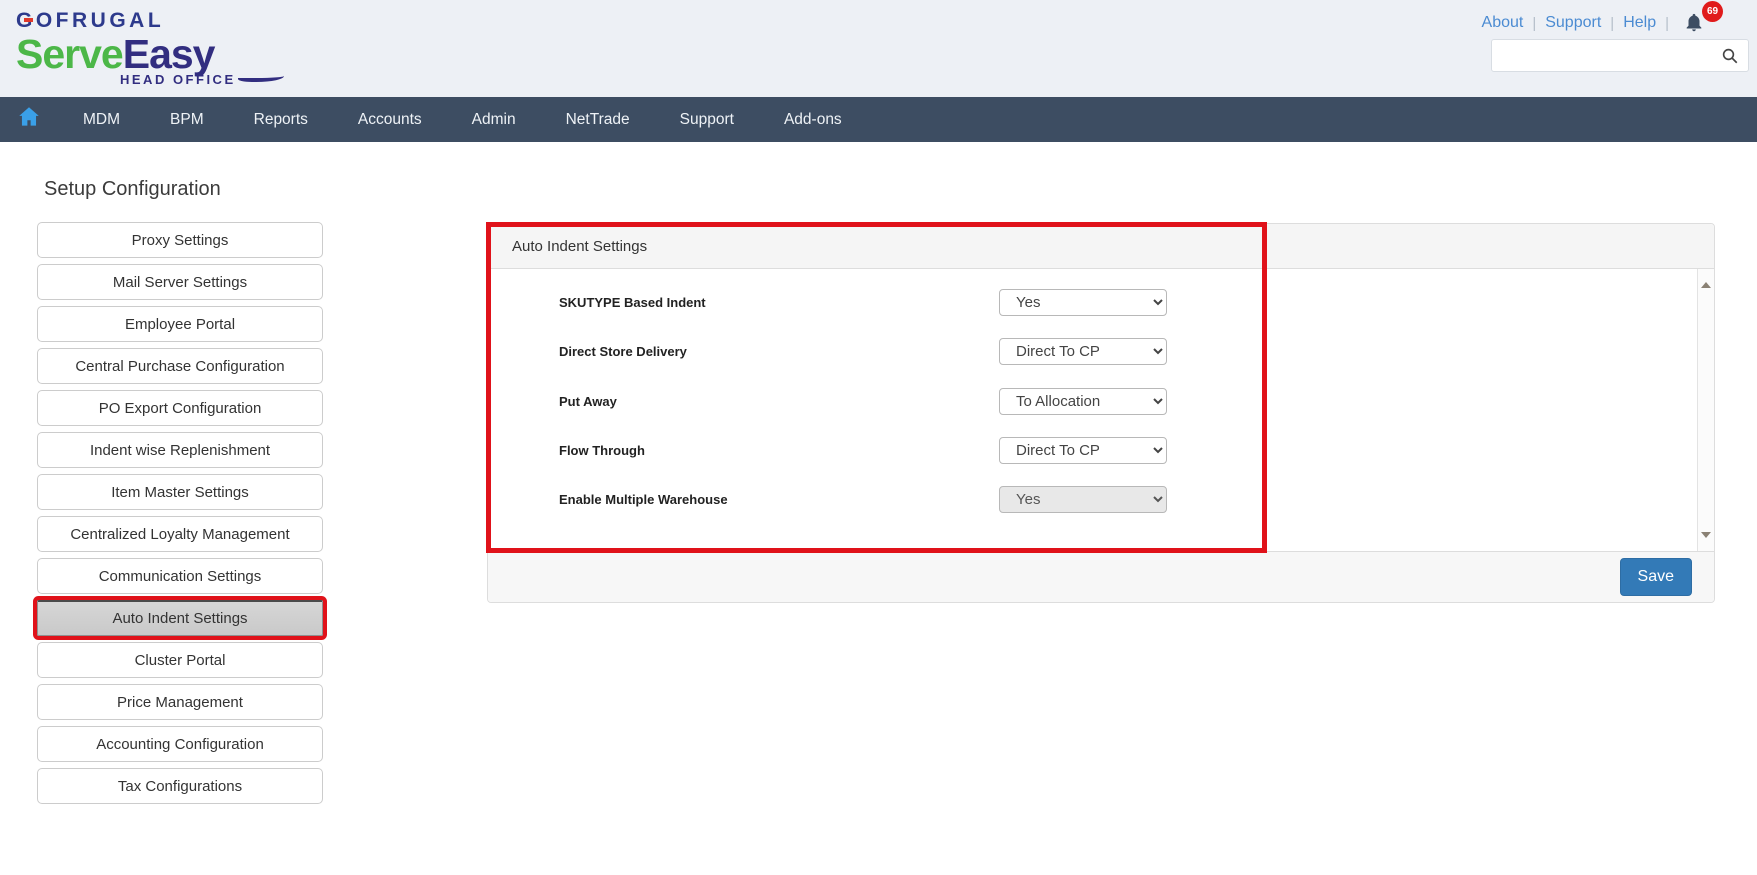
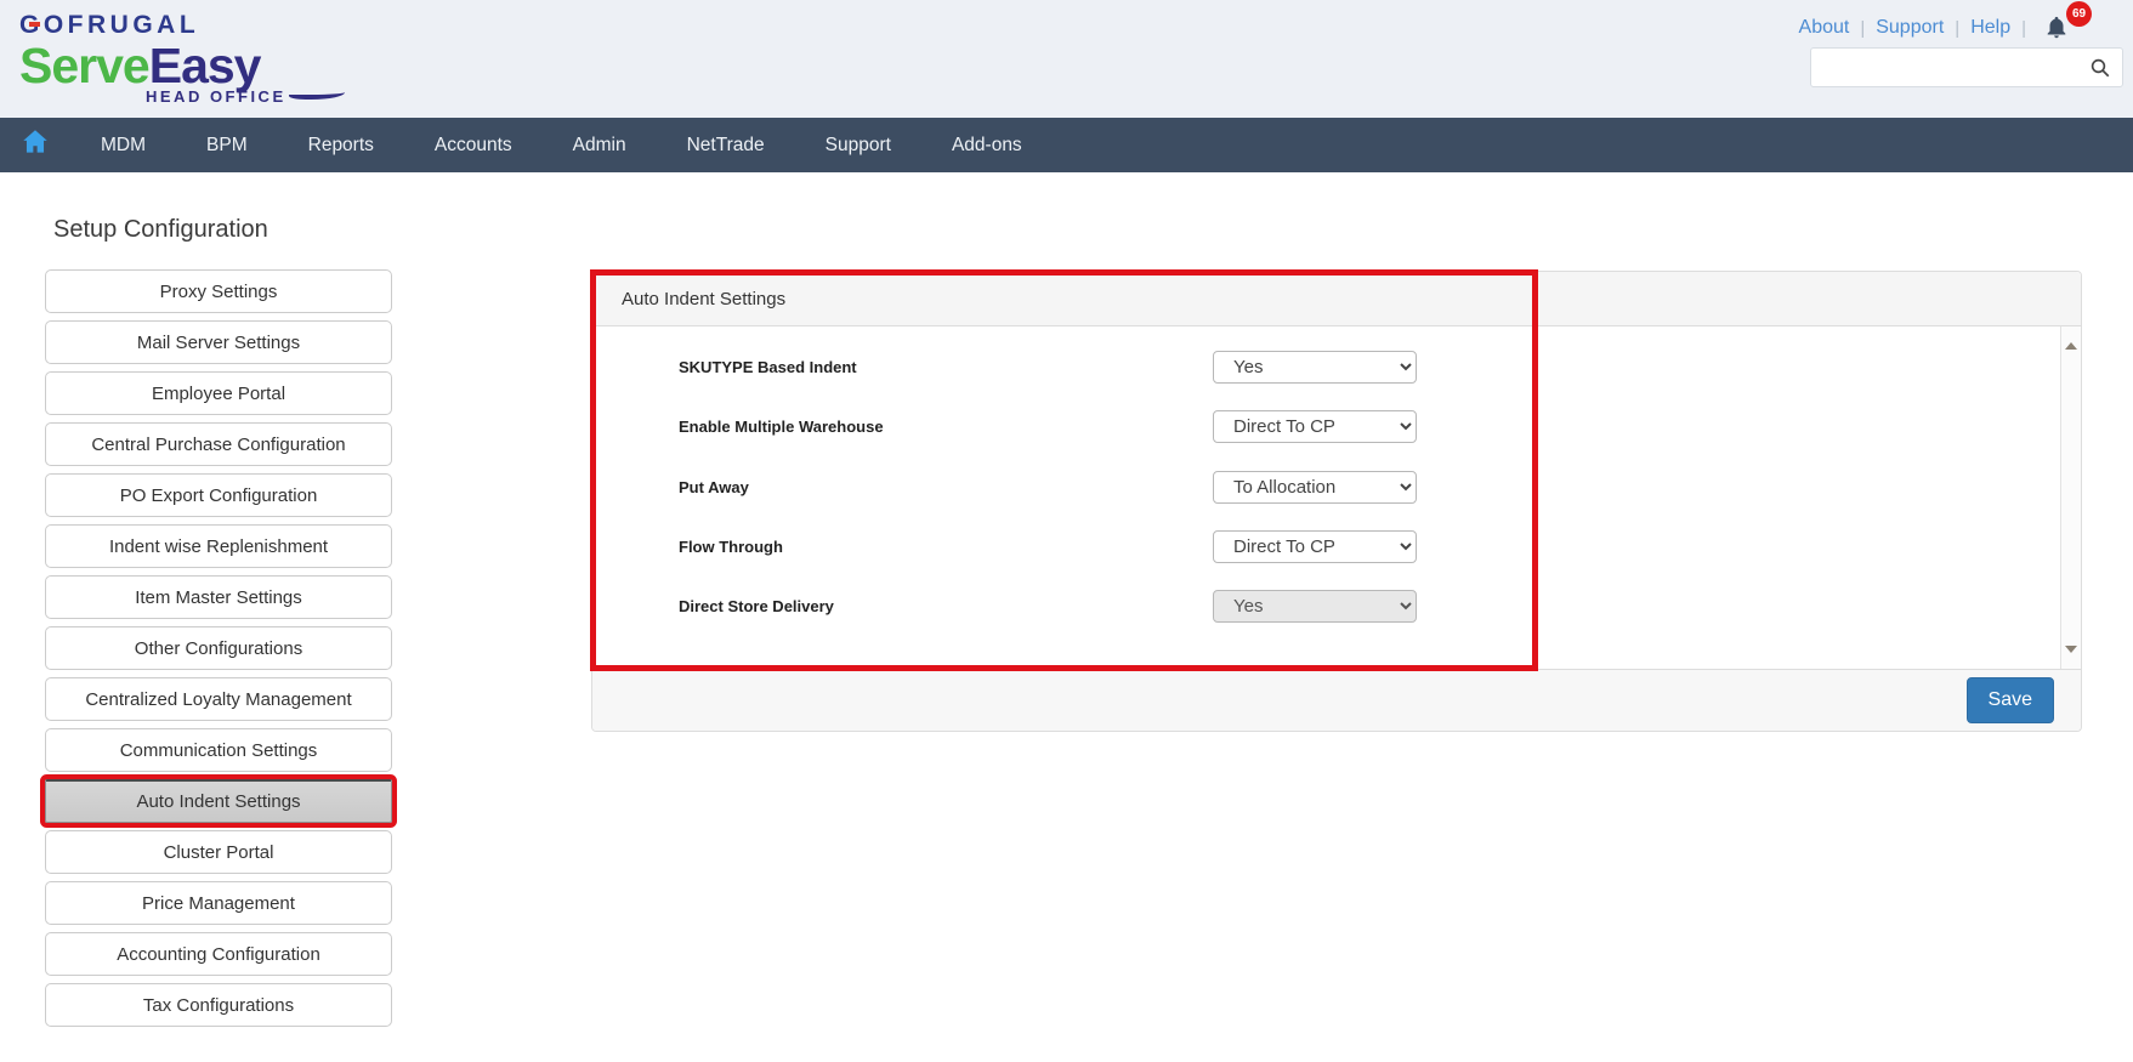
  OFRUGAL
  ServeEasy
  HEAD OFFICE
  About
  |
  Support
  |
  Help
  |
  69
  MDM
  BPM
  Reports
  Accounts
  Admin
  NetTrade
  Support
  Add-ons
  Setup Configuration
  Proxy Settings
  Mail Server Settings
  Employee Portal
  Central Purchase Configuration
  PO Export Configuration
  Indent wise Replenishment
  Item Master Settings
+ Other Configurations
  Centralized Loyalty Management
  Communication Settings
  Auto Indent Settings
  Cluster Portal
  Price Management
  Accounting Configuration
  Tax Configurations
  Auto Indent Settings
  SKUTYPE Based Indent
  Yes
- Direct Store Delivery
+ Enable Multiple Warehouse
  Direct To CP
  Put Away
  To Allocation
  Flow Through
  Direct To CP
- Enable Multiple Warehouse
+ Direct Store Delivery
  Yes
  Save
